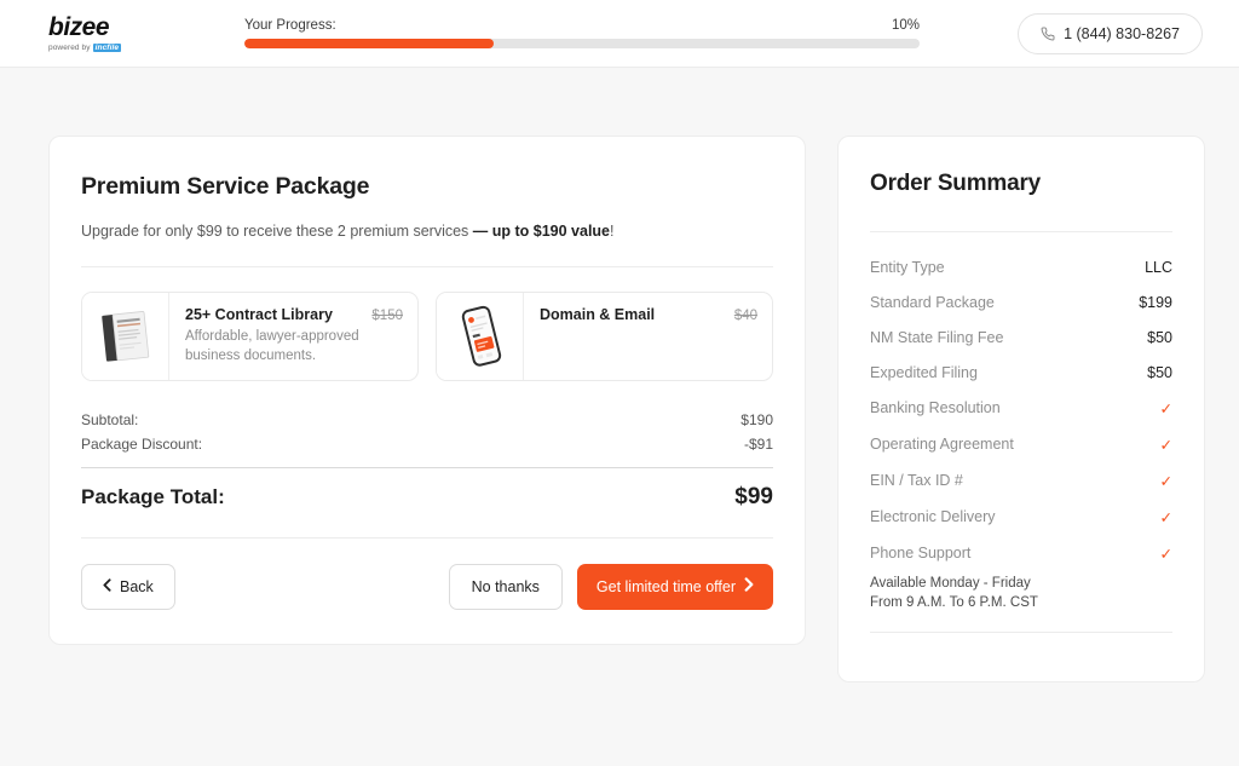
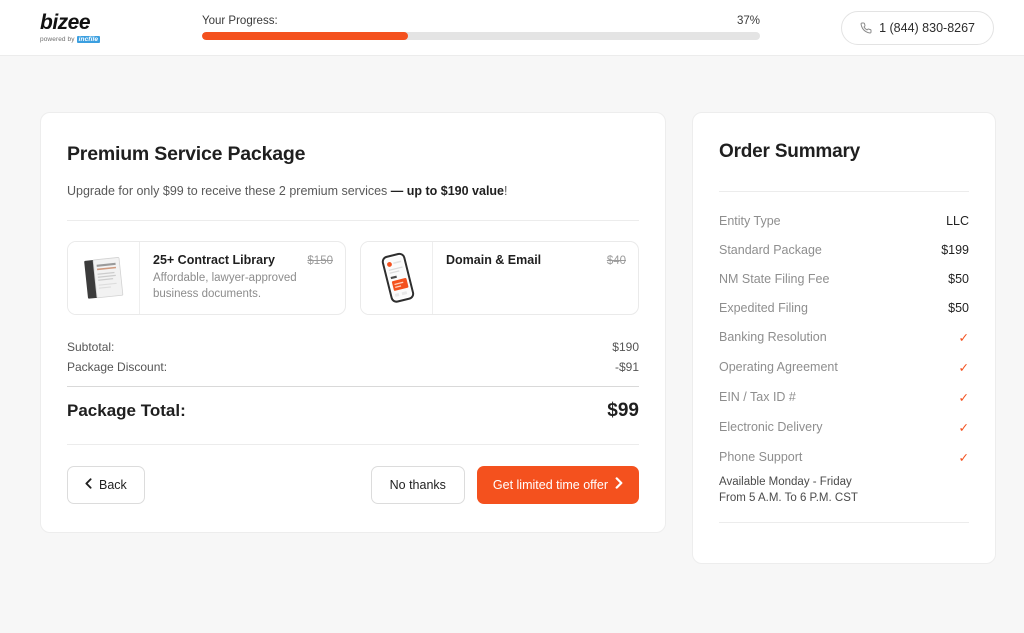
  bizee
  Your Progress:
- 10%
+ 37%
  1 (844) 830-8267
  Premium Service Package
  Upgrade for only $99 to receive these 2 premium services — up to $190 value!
  25+ Contract Library
  $150
  Affordable, lawyer-approved business documents.
  Domain & Email
  $40
  Subtotal:
  $190
  Package Discount:
  -$91
  Package Total:
  $99
  Back
  No thanks
  Get limited time offer
  Order Summary
  Entity Type
  LLC
  Standard Package
  $199
  NM State Filing Fee
  $50
  Expedited Filing
  $50
  Banking Resolution
  ✓
  Operating Agreement
  ✓
  EIN / Tax ID #
  ✓
  Electronic Delivery
  ✓
  Phone Support
  ✓
  Available Monday - Friday
- From 9 A.M. To 6 P.M. CST
+ From 5 A.M. To 6 P.M. CST
